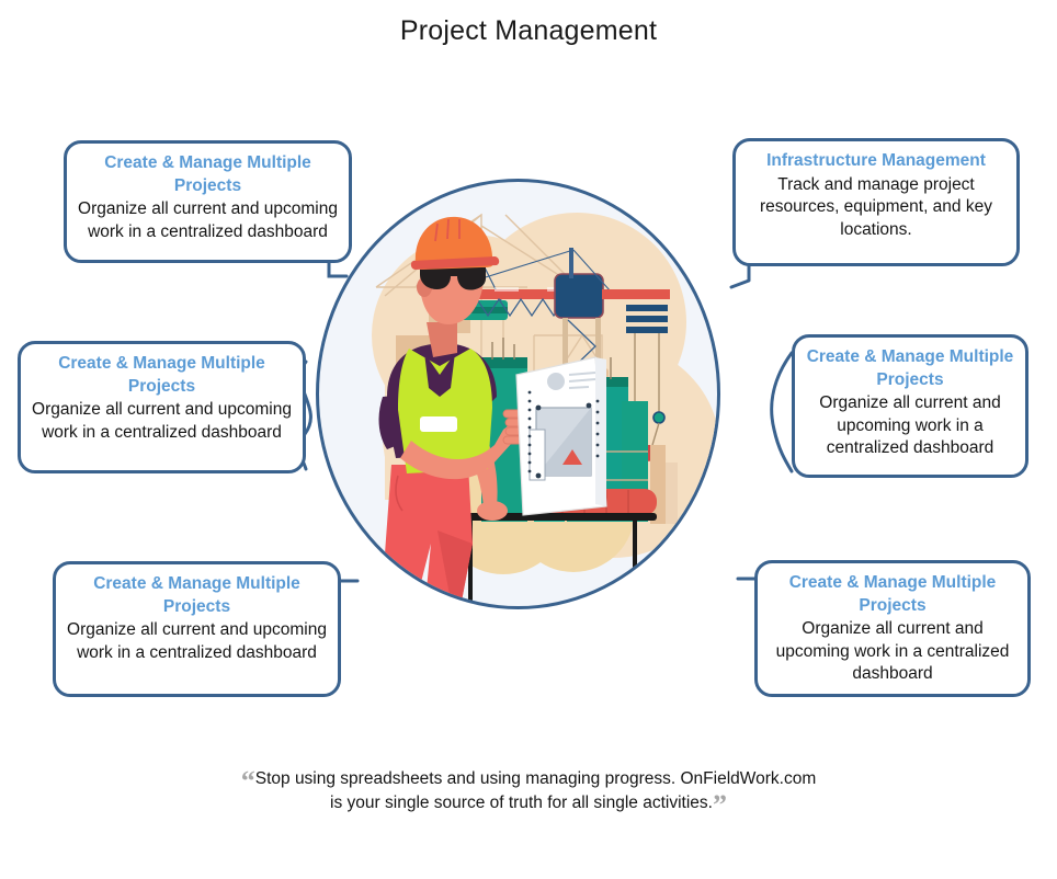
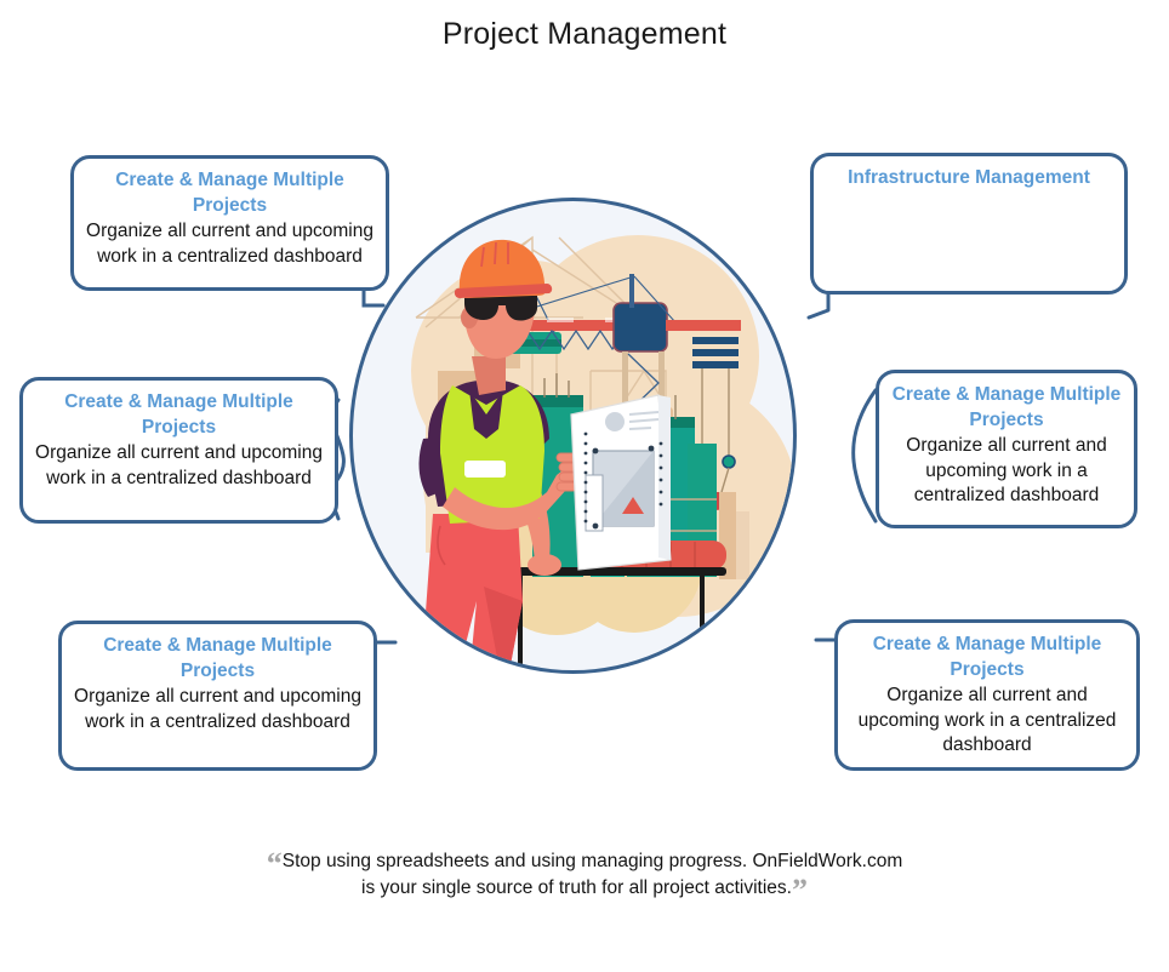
  Project Management
  Create & Manage Multiple Projects
  Organize all current and upcoming work in a centralized dashboard
  Infrastructure Management
- Track and manage project resources, equipment, and key locations.
  Create & Manage Multiple Projects
  Organize all current and upcoming work in a centralized dashboard
  Create & Manage Multiple Projects
  Organize all current and upcoming work in a centralized dashboard
  Create & Manage Multiple Projects
  Organize all current and upcoming work in a centralized dashboard
  Create & Manage Multiple Projects
  Organize all current and upcoming work in a centralized dashboard
  “Stop using spreadsheets and using managing progress. OnFieldWork.com
- is your single source of truth for all single activities.”
+ is your single source of truth for all project activities.”
